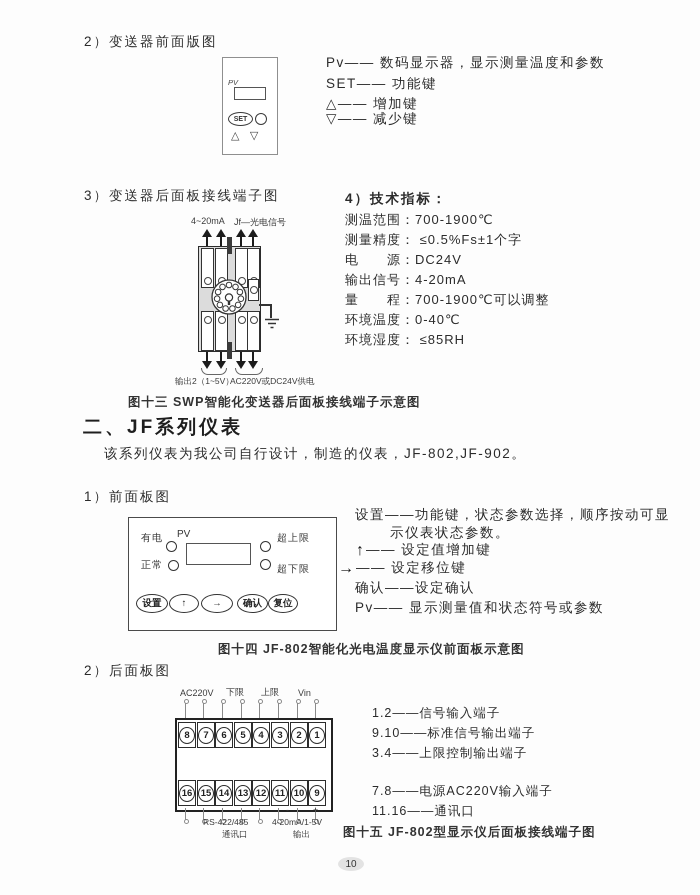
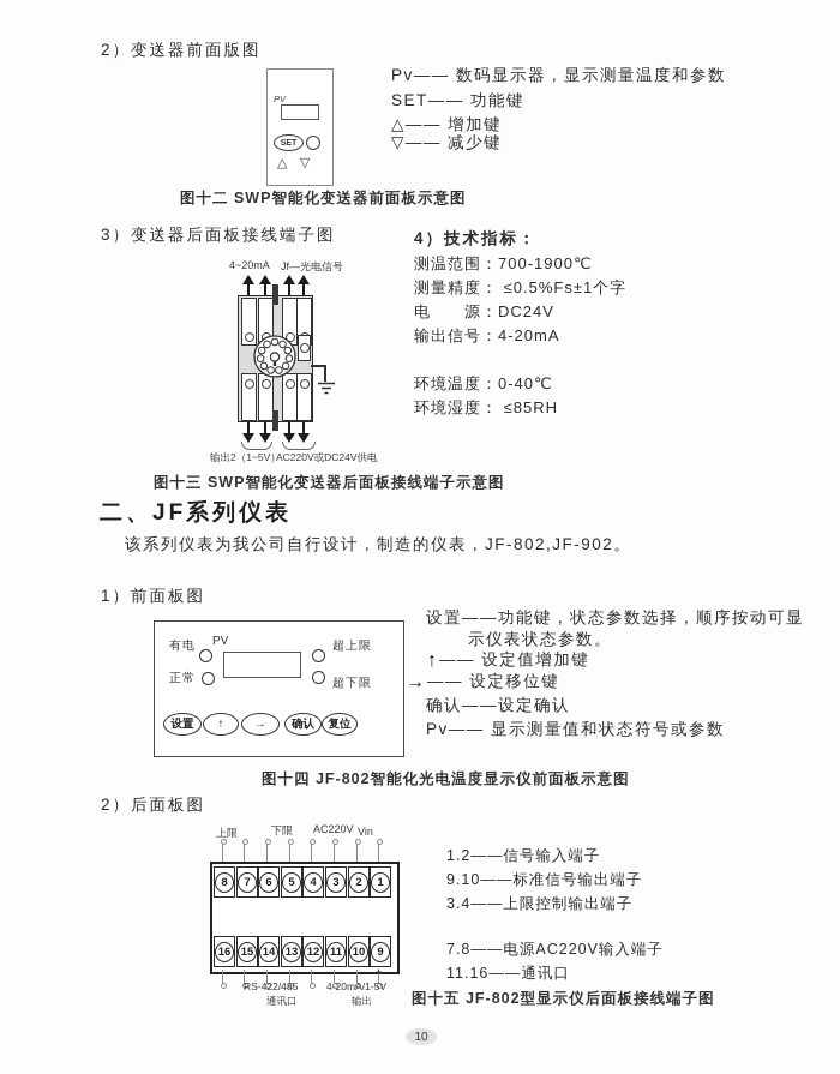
  2）变送器前面版图
  PV
  △ ▽
  Pv—— 数码显示器，显示测量温度和参数
  SET—— 功能键
  △—— 增加键
  ▽—— 减少键
+ 图十二 SWP智能化变送器前面板示意图
  3）变送器后面板接线端子图
  4）技术指标：
  测温范围：700-1900℃
  测量精度： ≤0.5%Fs±1个字
  电 源：DC24V
  输出信号：4-20mA
- 量 程：700-1900℃可以调整
  环境温度：0-40℃
  环境湿度： ≤85RH
  4~20mA
  Jf—光电信号
  输出2（1~5V）
  AC220V或DC24V供电
  图十三 SWP智能化变送器后面板接线端子示意图
  二、JF系列仪表
  该系列仪表为我公司自行设计，制造的仪表，JF-802,JF-902。
  1）前面板图
  有电
  PV
  正常
  超上限
  超下限
  设置
  ↑
  →
  确认
  复位
  设置——功能键，状态参数选择，顺序按动可显
  示仪表状态参数。
  ↑
  —— 设定值增加键
  →
  —— 设定移位键
  确认——设定确认
  Pv—— 显示测量值和状态符号或参数
  图十四 JF-802智能化光电温度显示仪前面板示意图
  2）后面板图
- AC220V
+ 上限
  下限
- 上限
+ AC220V
  Vin
  8
  7
  6
  5
  4
  3
  2
  1
  16
  15
  14
  13
  12
  11
  10
  9
  -
  +
  RS-422/485
  通讯口
  4-20mA/1-5V
  输出
  1.2——信号输入端子
  9.10——标准信号输出端子
  3.4——上限控制输出端子
  7.8——电源AC220V输入端子
  11.16——通讯口
  图十五 JF-802型显示仪后面板接线端子图
  10
